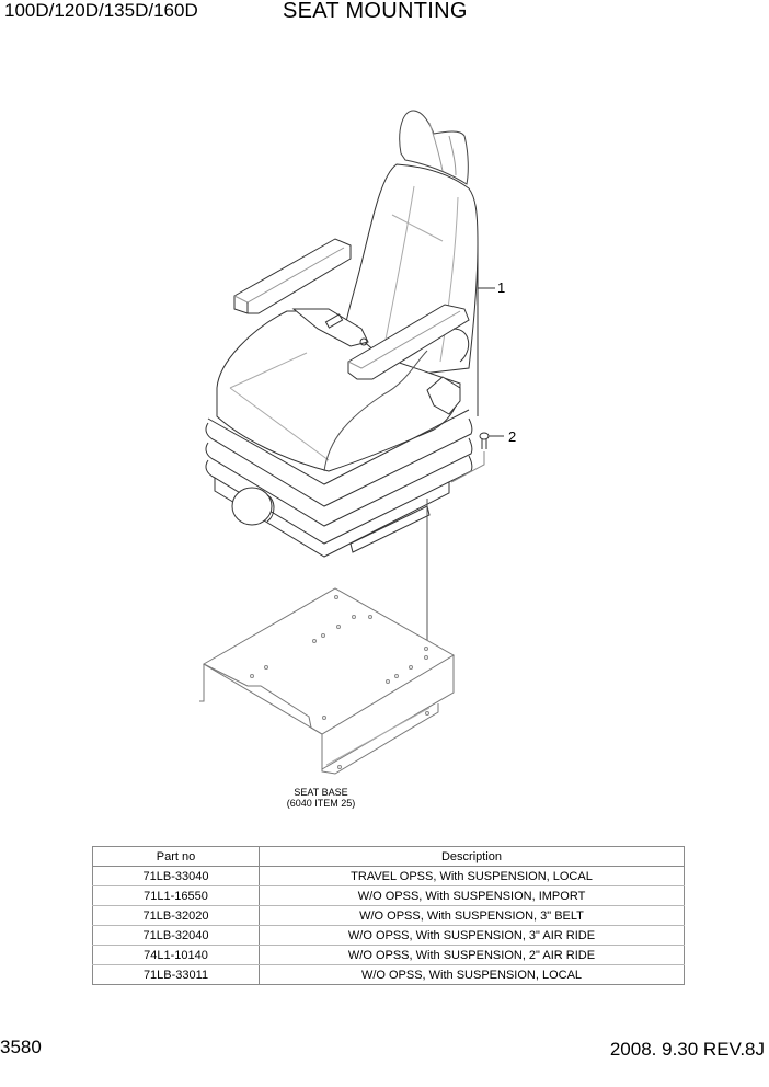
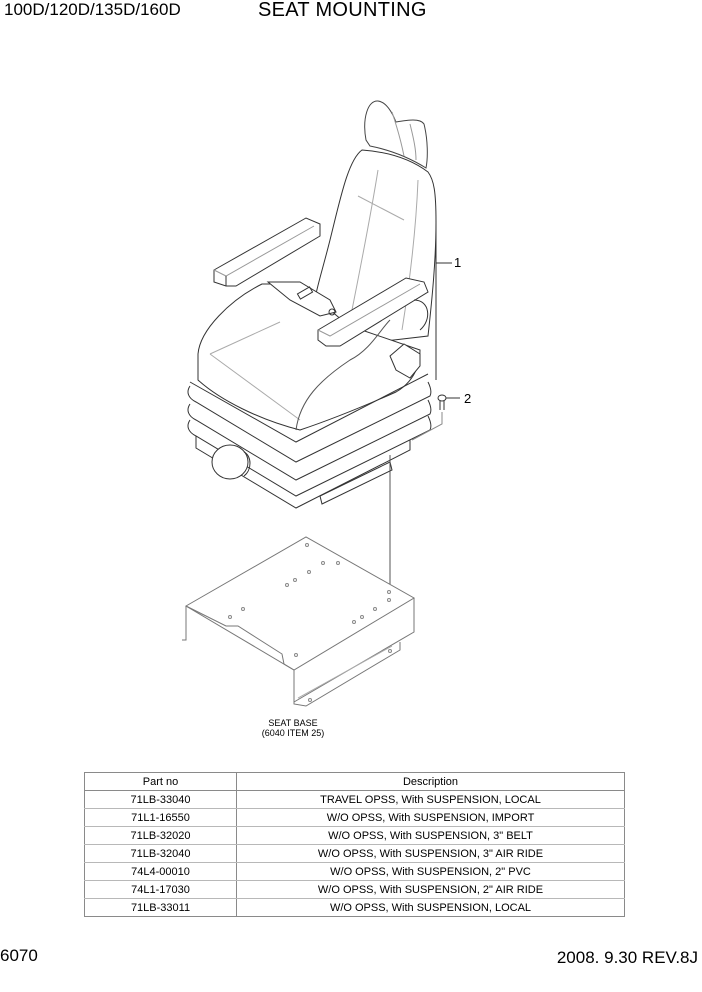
  100D/120D/135D/160D
  SEAT MOUNTING
  1
  2
  SEAT BASE
  (6040 ITEM 25)
  Part no	Description
  71LB-33040	TRAVEL OPSS, With SUSPENSION, LOCAL
  71L1-16550	W/O OPSS, With SUSPENSION, IMPORT
  71LB-32020	W/O OPSS, With SUSPENSION, 3" BELT
  71LB-32040	W/O OPSS, With SUSPENSION, 3" AIR RIDE
+ 74L4-00010	W/O OPSS, With SUSPENSION, 2" PVC
- 74L1-10140	W/O OPSS, With SUSPENSION, 2" AIR RIDE
+ 74L1-17030	W/O OPSS, With SUSPENSION, 2" AIR RIDE
  71LB-33011	W/O OPSS, With SUSPENSION, LOCAL
- 3580
+ 6070
  2008. 9.30 REV.8J
